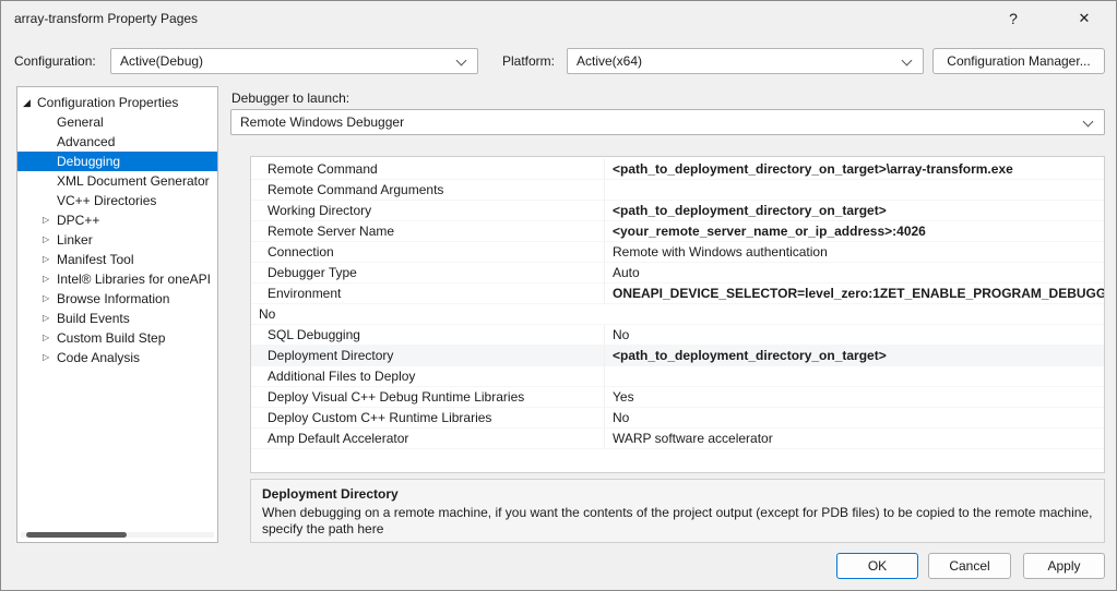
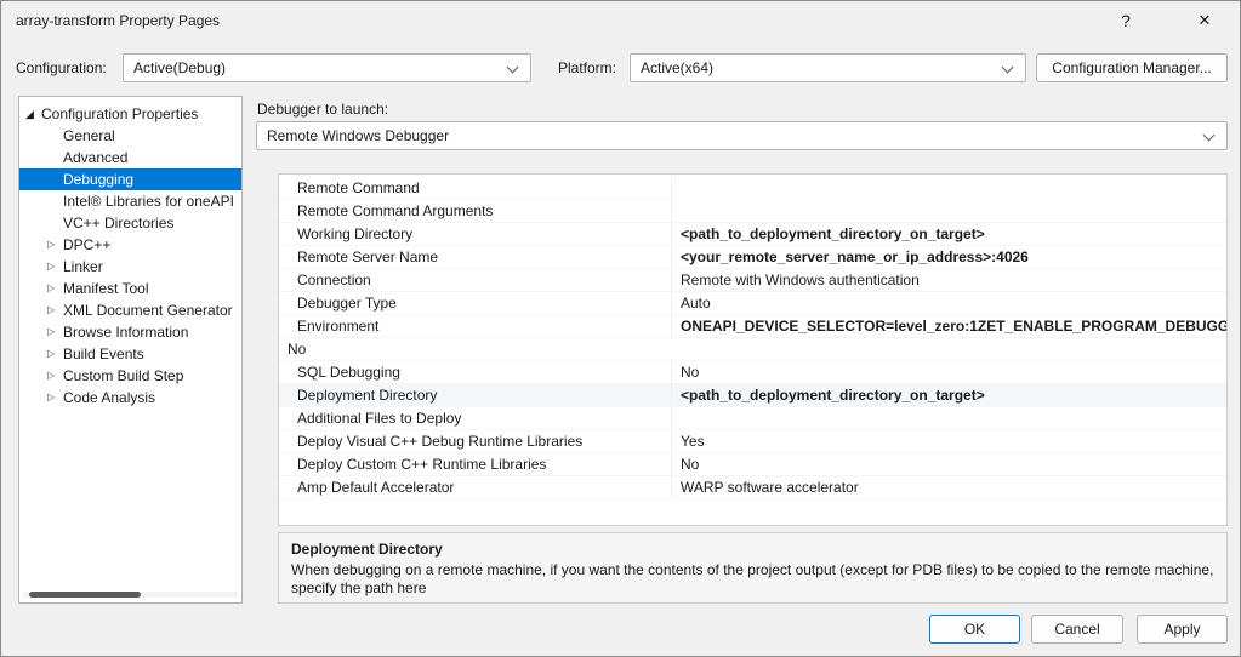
  array-transform Property Pages
  ?
  ✕
  Configuration:
  Active(Debug)
  Platform:
  Active(x64)
  Configuration Manager...
  ◢
  Configuration Properties
  General
  Advanced
  Debugging
- XML Document Generator
+ Intel® Libraries for oneAPI
  VC++ Directories
  ▷
  DPC++
  ▷
  Linker
  ▷
  Manifest Tool
  ▷
- Intel® Libraries for oneAPI
+ XML Document Generator
  ▷
  Browse Information
  ▷
  Build Events
  ▷
  Custom Build Step
  ▷
  Code Analysis
  Debugger to launch:
  Remote Windows Debugger
  Remote Command
- <path_to_deployment_directory_on_target>\array-transform.exe
  Remote Command Arguments
  Working Directory
  <path_to_deployment_directory_on_target>
  Remote Server Name
  <your_remote_server_name_or_ip_address>:4026
  Connection
  Remote with Windows authentication
  Debugger Type
  Auto
  Environment
  ONEAPI_DEVICE_SELECTOR=level_zero:1ZET_ENABLE_PROGRAM_DEBUGG
  No
  SQL Debugging
  No
  Deployment Directory
  <path_to_deployment_directory_on_target>
  Additional Files to Deploy
  Deploy Visual C++ Debug Runtime Libraries
  Yes
  Deploy Custom C++ Runtime Libraries
  No
  Amp Default Accelerator
  WARP software accelerator
  Deployment Directory
  When debugging on a remote machine, if you want the contents of the project output (except for PDB files) to be copied to the remote machine, specify the path here
  OK
  Cancel
  Apply
